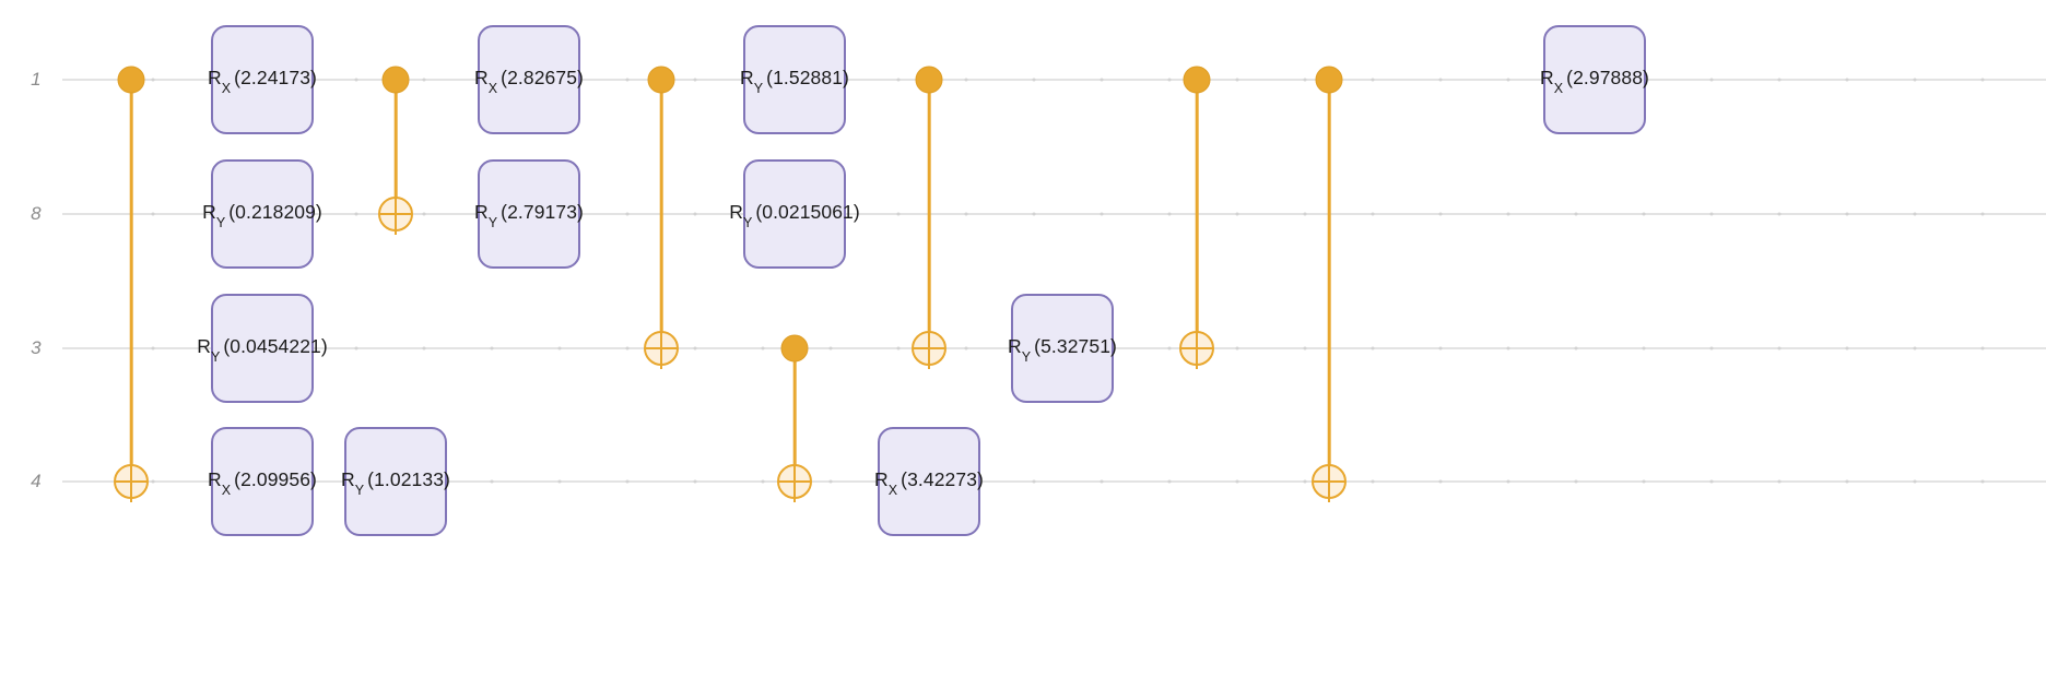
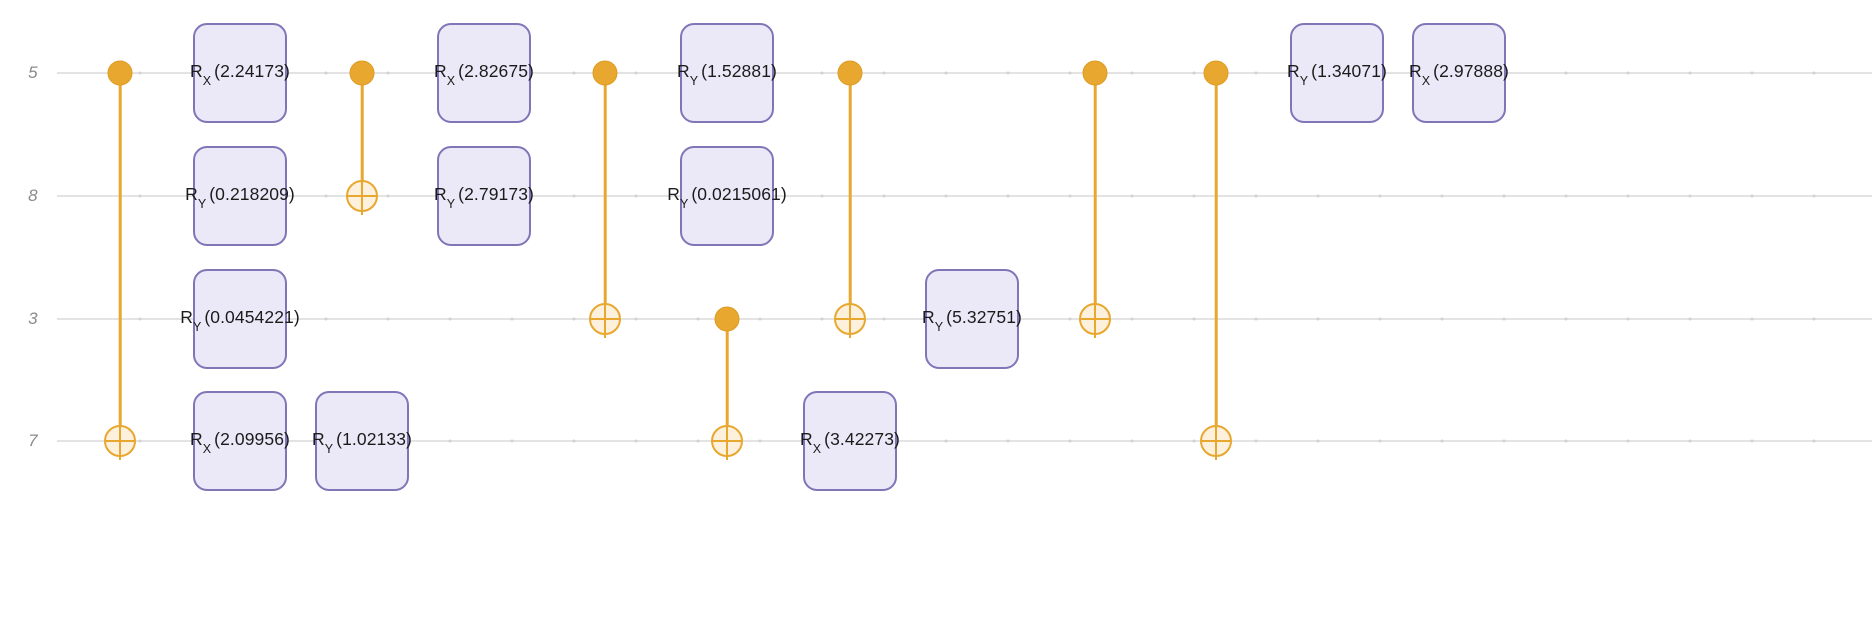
- 1
+ 5
  8
  3
- 4
+ 7
  RX(2.24173)
  RY(0.218209)
  RY(0.0454221)
  RX(2.09956)
  RY(1.02133)
  RX(2.82675)
  RY(2.79173)
  RY(1.52881)
  RY(0.0215061)
  RX(3.42273)
  RY(5.32751)
+ RY(1.34071)
  RX(2.97888)
